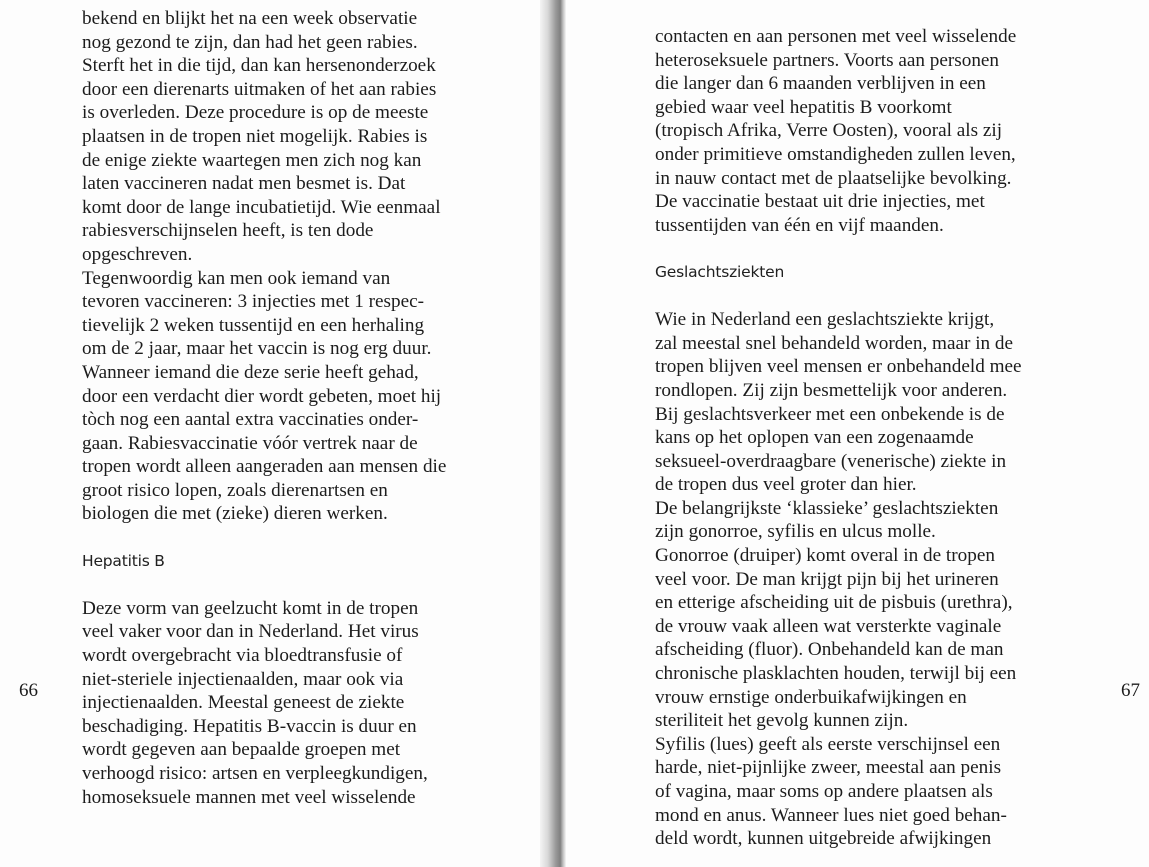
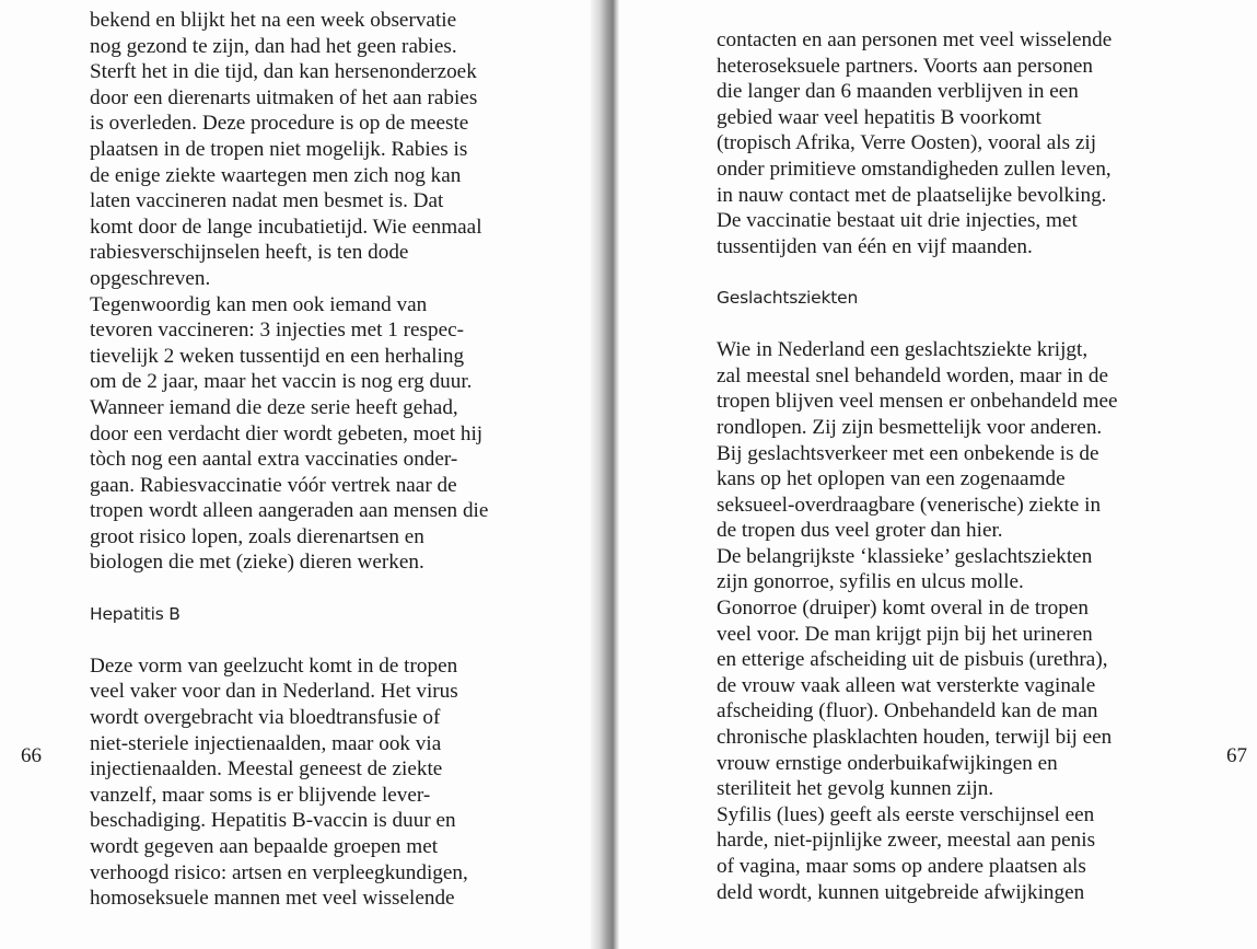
  bekend en blijkt het na een week observatie
  nog gezond te zijn, dan had het geen rabies.
  Sterft het in die tijd, dan kan hersenonderzoek
  door een dierenarts uitmaken of het aan rabies
  is overleden. Deze procedure is op de meeste
  plaatsen in de tropen niet mogelijk. Rabies is
  de enige ziekte waartegen men zich nog kan
  laten vaccineren nadat men besmet is. Dat
  komt door de lange incubatietijd. Wie eenmaal
  rabiesverschijnselen heeft, is ten dode
  opgeschreven.
  Tegenwoordig kan men ook iemand van
  tevoren vaccineren: 3 injecties met 1 respec-
  tievelijk 2 weken tussentijd en een herhaling
  om de 2 jaar, maar het vaccin is nog erg duur.
  Wanneer iemand die deze serie heeft gehad,
  door een verdacht dier wordt gebeten, moet hij
  tòch nog een aantal extra vaccinaties onder-
  gaan. Rabiesvaccinatie vóór vertrek naar de
  tropen wordt alleen aangeraden aan mensen die
  groot risico lopen, zoals dierenartsen en
  biologen die met (zieke) dieren werken.
  Hepatitis B
  Deze vorm van geelzucht komt in de tropen
  veel vaker voor dan in Nederland. Het virus
  wordt overgebracht via bloedtransfusie of
  niet-steriele injectienaalden, maar ook via
  injectienaalden. Meestal geneest de ziekte
+ vanzelf, maar soms is er blijvende lever-
  beschadiging. Hepatitis B-vaccin is duur en
  wordt gegeven aan bepaalde groepen met
  verhoogd risico: artsen en verpleegkundigen,
  homoseksuele mannen met veel wisselende
  contacten en aan personen met veel wisselende
  heteroseksuele partners. Voorts aan personen
  die langer dan 6 maanden verblijven in een
  gebied waar veel hepatitis B voorkomt
  (tropisch Afrika, Verre Oosten), vooral als zij
  onder primitieve omstandigheden zullen leven,
  in nauw contact met de plaatselijke bevolking.
  De vaccinatie bestaat uit drie injecties, met
  tussentijden van één en vijf maanden.
  Geslachtsziekten
  Wie in Nederland een geslachtsziekte krijgt,
  zal meestal snel behandeld worden, maar in de
  tropen blijven veel mensen er onbehandeld mee
  rondlopen. Zij zijn besmettelijk voor anderen.
  Bij geslachtsverkeer met een onbekende is de
  kans op het oplopen van een zogenaamde
  seksueel-overdraagbare (venerische) ziekte in
  de tropen dus veel groter dan hier.
  De belangrijkste ‘klassieke’ geslachtsziekten
  zijn gonorroe, syfilis en ulcus molle.
  Gonorroe (druiper) komt overal in de tropen
  veel voor. De man krijgt pijn bij het urineren
  en etterige afscheiding uit de pisbuis (urethra),
  de vrouw vaak alleen wat versterkte vaginale
  afscheiding (fluor). Onbehandeld kan de man
  chronische plasklachten houden, terwijl bij een
  vrouw ernstige onderbuikafwijkingen en
  steriliteit het gevolg kunnen zijn.
  Syfilis (lues) geeft als eerste verschijnsel een
  harde, niet-pijnlijke zweer, meestal aan penis
  of vagina, maar soms op andere plaatsen als
- mond en anus. Wanneer lues niet goed behan-
  deld wordt, kunnen uitgebreide afwijkingen
  66
  67
